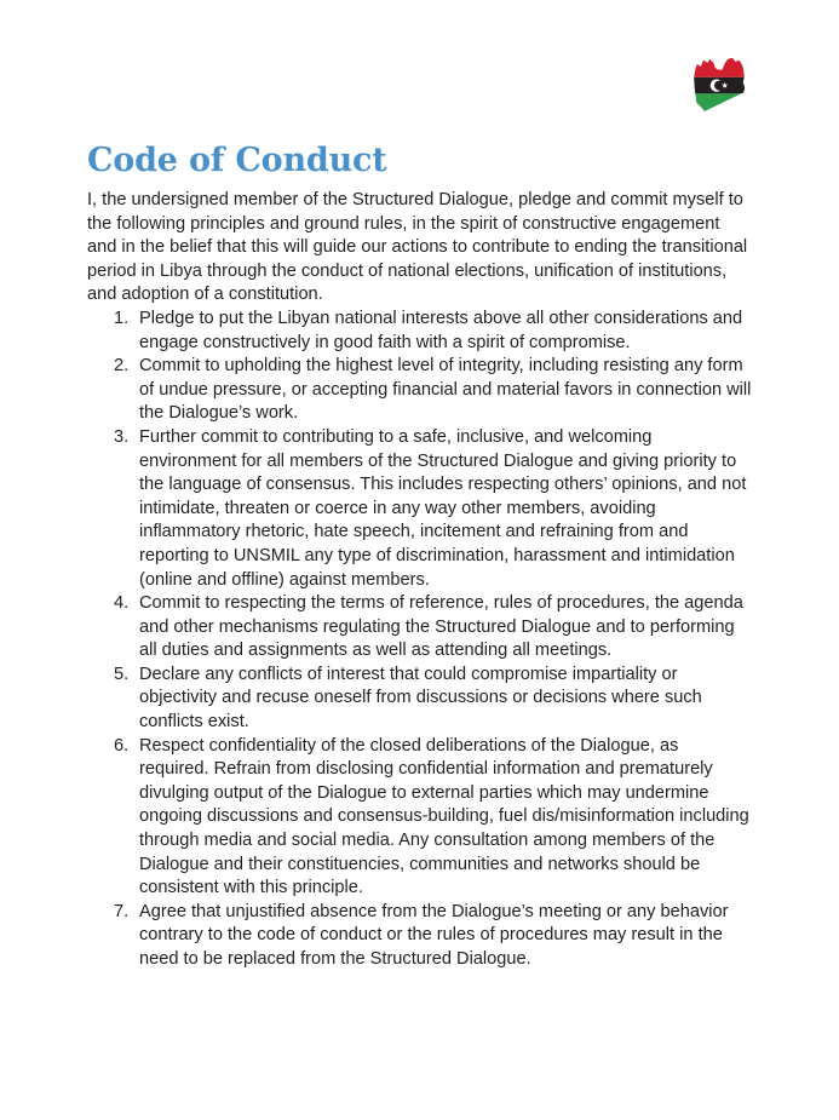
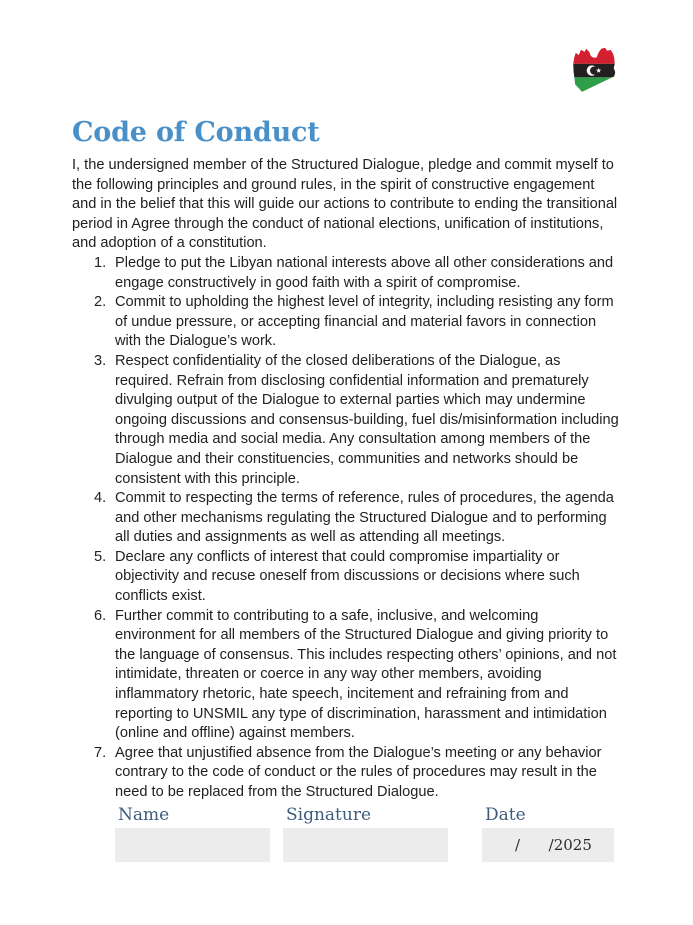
  Code of Conduct
- I, the undersigned member of the Structured Dialogue, pledge and commit myself to the following principles and ground rules, in the spirit of constructive engagement and in the belief that this will guide our actions to contribute to ending the transitional period in Libya through the conduct of national elections, unification of institutions, and adoption of a constitution.
+ I, the undersigned member of the Structured Dialogue, pledge and commit myself to the following principles and ground rules, in the spirit of constructive engagement and in the belief that this will guide our actions to contribute to ending the transitional period in Agree through the conduct of national elections, unification of institutions, and adoption of a constitution.
  1.
  Pledge to put the Libyan national interests above all other considerations and engage constructively in good faith with a spirit of compromise.
  2.
- Commit to upholding the highest level of integrity, including resisting any form of undue pressure, or accepting financial and material favors in connection will the Dialogue’s work.
+ Commit to upholding the highest level of integrity, including resisting any form of undue pressure, or accepting financial and material favors in connection with the Dialogue’s work.
  3.
- Further commit to contributing to a safe, inclusive, and welcoming environment for all members of the Structured Dialogue and giving priority to the language of consensus. This includes respecting others’ opinions, and not intimidate, threaten or coerce in any way other members, avoiding inflammatory rhetoric, hate speech, incitement and refraining from and reporting to UNSMIL any type of discrimination, harassment and intimidation (online and offline) against members.
+ Respect confidentiality of the closed deliberations of the Dialogue, as required. Refrain from disclosing confidential information and prematurely divulging output of the Dialogue to external parties which may undermine ongoing discussions and consensus-building, fuel dis/misinformation including through media and social media. Any consultation among members of the Dialogue and their constituencies, communities and networks should be consistent with this principle.
  4.
  Commit to respecting the terms of reference, rules of procedures, the agenda and other mechanisms regulating the Structured Dialogue and to performing all duties and assignments as well as attending all meetings.
  5.
  Declare any conflicts of interest that could compromise impartiality or objectivity and recuse oneself from discussions or decisions where such conflicts exist.
  6.
- Respect confidentiality of the closed deliberations of the Dialogue, as required. Refrain from disclosing confidential information and prematurely divulging output of the Dialogue to external parties which may undermine ongoing discussions and consensus-building, fuel dis/misinformation including through media and social media. Any consultation among members of the Dialogue and their constituencies, communities and networks should be consistent with this principle.
+ Further commit to contributing to a safe, inclusive, and welcoming environment for all members of the Structured Dialogue and giving priority to the language of consensus. This includes respecting others’ opinions, and not intimidate, threaten or coerce in any way other members, avoiding inflammatory rhetoric, hate speech, incitement and refraining from and reporting to UNSMIL any type of discrimination, harassment and intimidation (online and offline) against members.
  7.
  Agree that unjustified absence from the Dialogue’s meeting or any behavior contrary to the code of conduct or the rules of procedures may result in the need to be replaced from the Structured Dialogue.
+ Name
+ Signature
+ Date
+ / /2025
